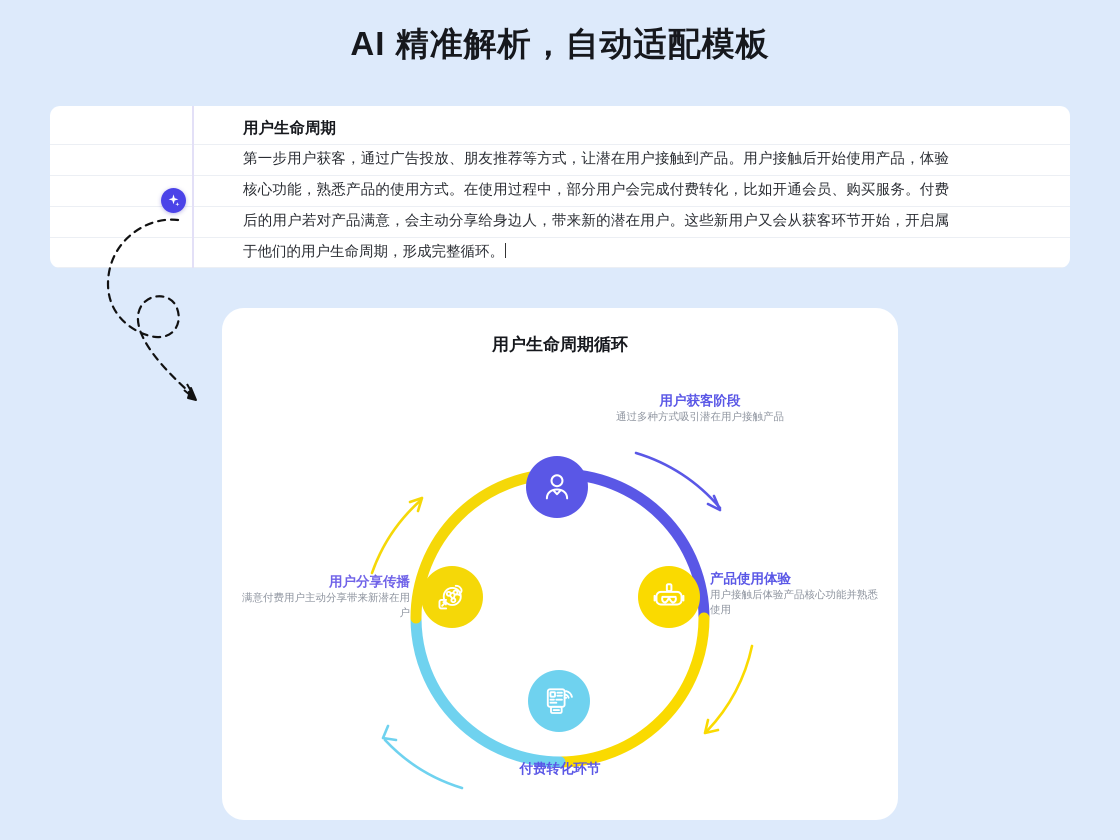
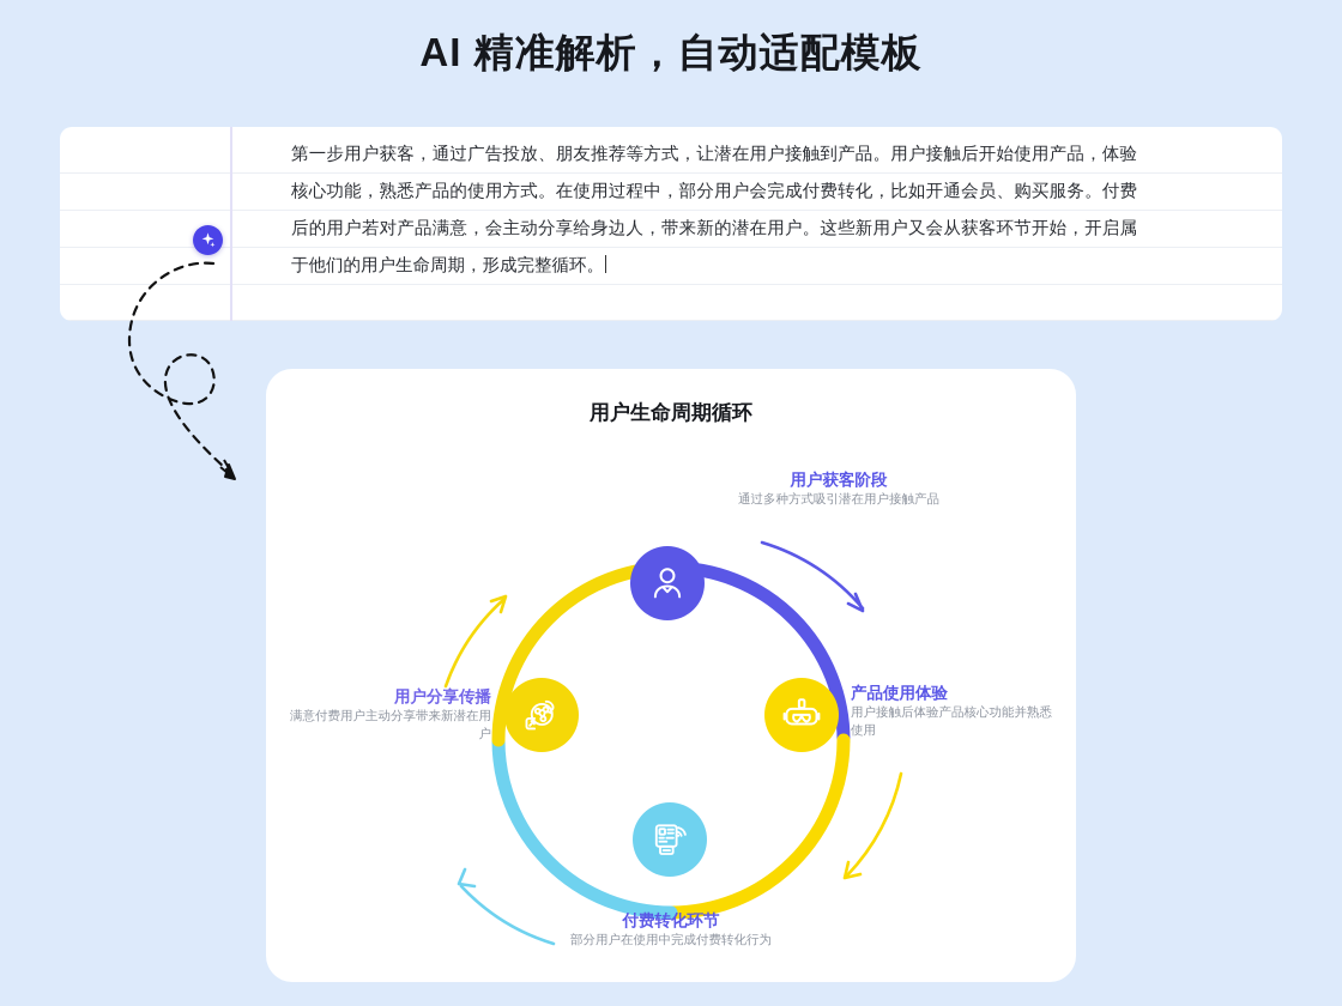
  AI 精准解析，自动适配模板
- 用户生命周期
  第一步用户获客，通过广告投放、朋友推荐等方式，让潜在用户接触到产品。用户接触后开始使用产品，体验核心功能，熟悉产品的使用方式。在使用过程中，部分用户会完成付费转化，比如开通会员、购买服务。付费后的用户若对产品满意，会主动分享给身边人，带来新的潜在用户。这些新用户又会从获客环节开始，开启属于他们的用户生命周期，形成完整循环。
  用户生命周期循环
  用户获客阶段
  通过多种方式吸引潜在用户接触产品
  产品使用体验
  用户接触后体验产品核心功能并熟悉使用
  付费转化环节
+ 部分用户在使用中完成付费转化行为
  用户分享传播
  满意付费用户主动分享带来新潜在用户
